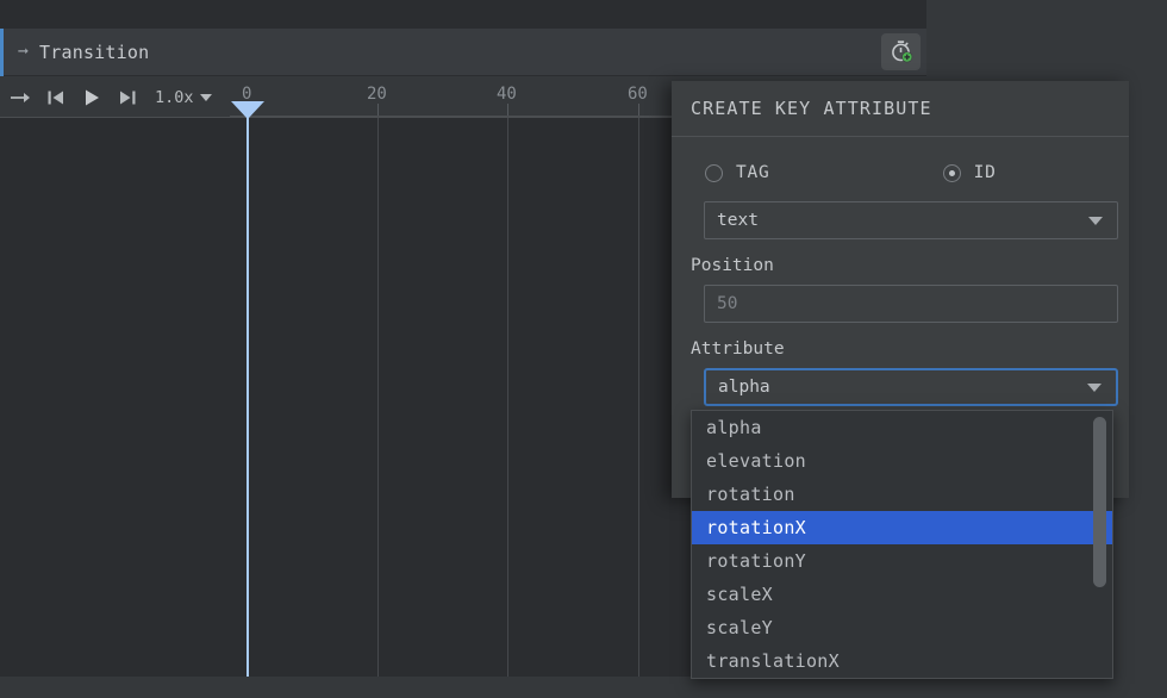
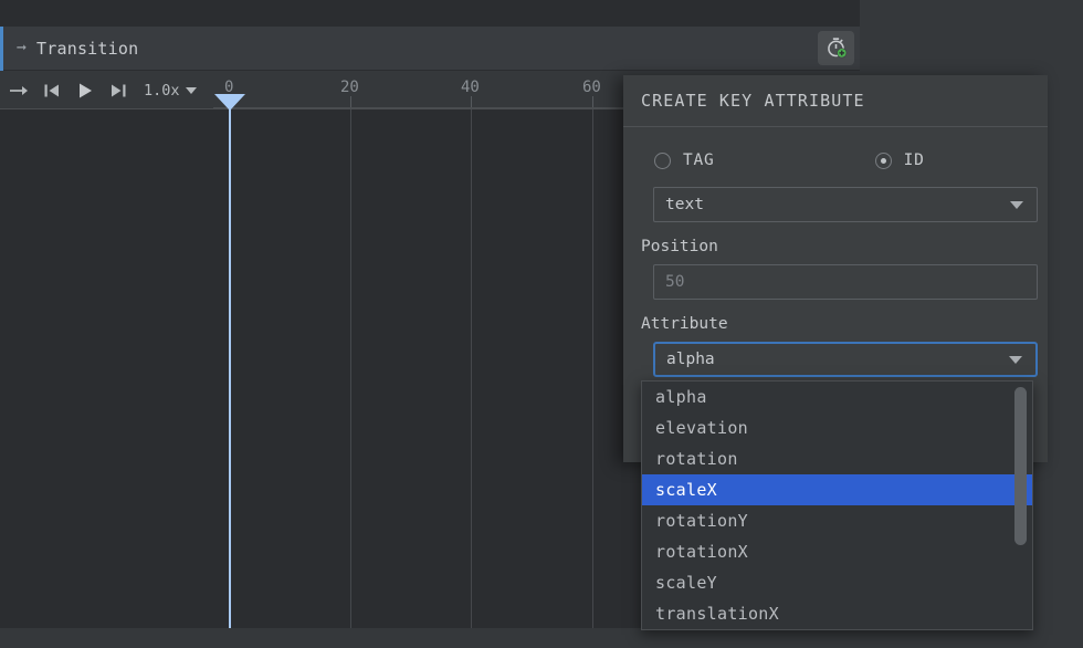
  ➞
  Transition
  1.0x
  0
  20
  40
  60
  CREATE KEY ATTRIBUTE
  TAG
  ID
  text
  Position
  50
  Attribute
  alpha
  alpha
  elevation
  rotation
- rotationX
+ scaleX
  rotationY
- scaleX
+ rotationX
  scaleY
  translationX
